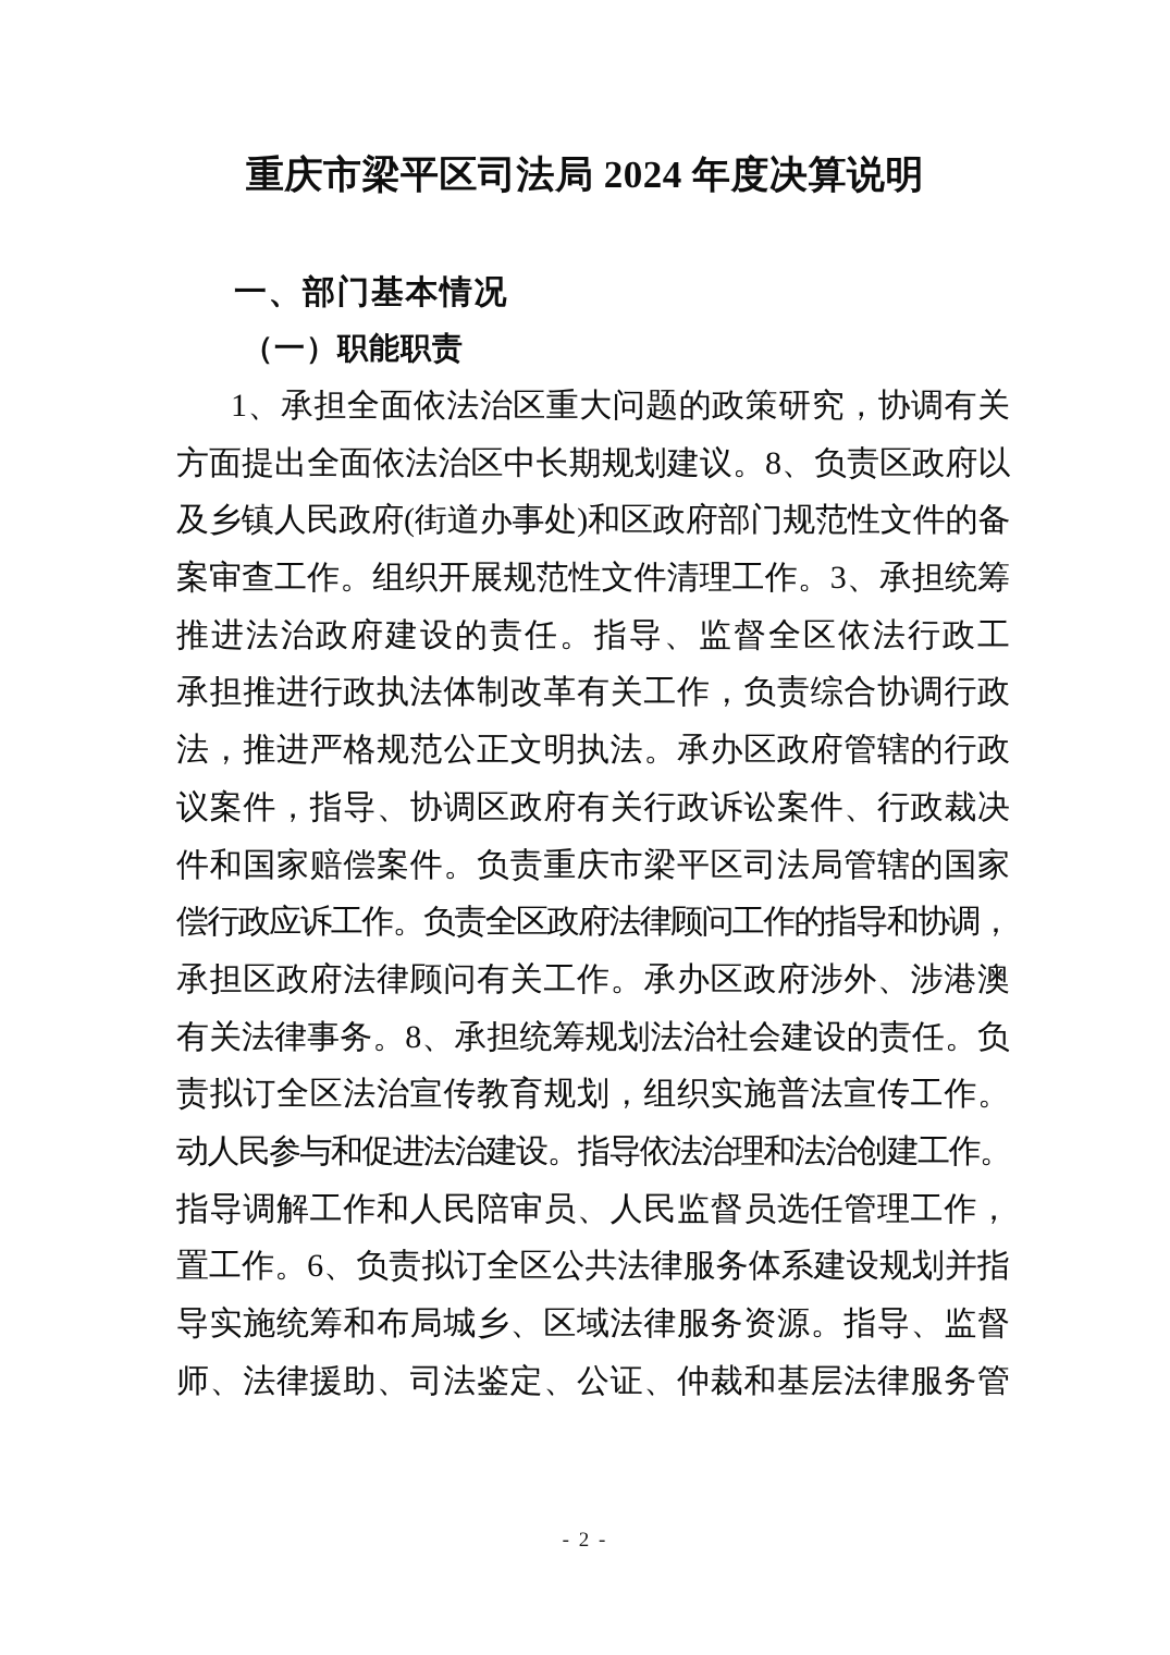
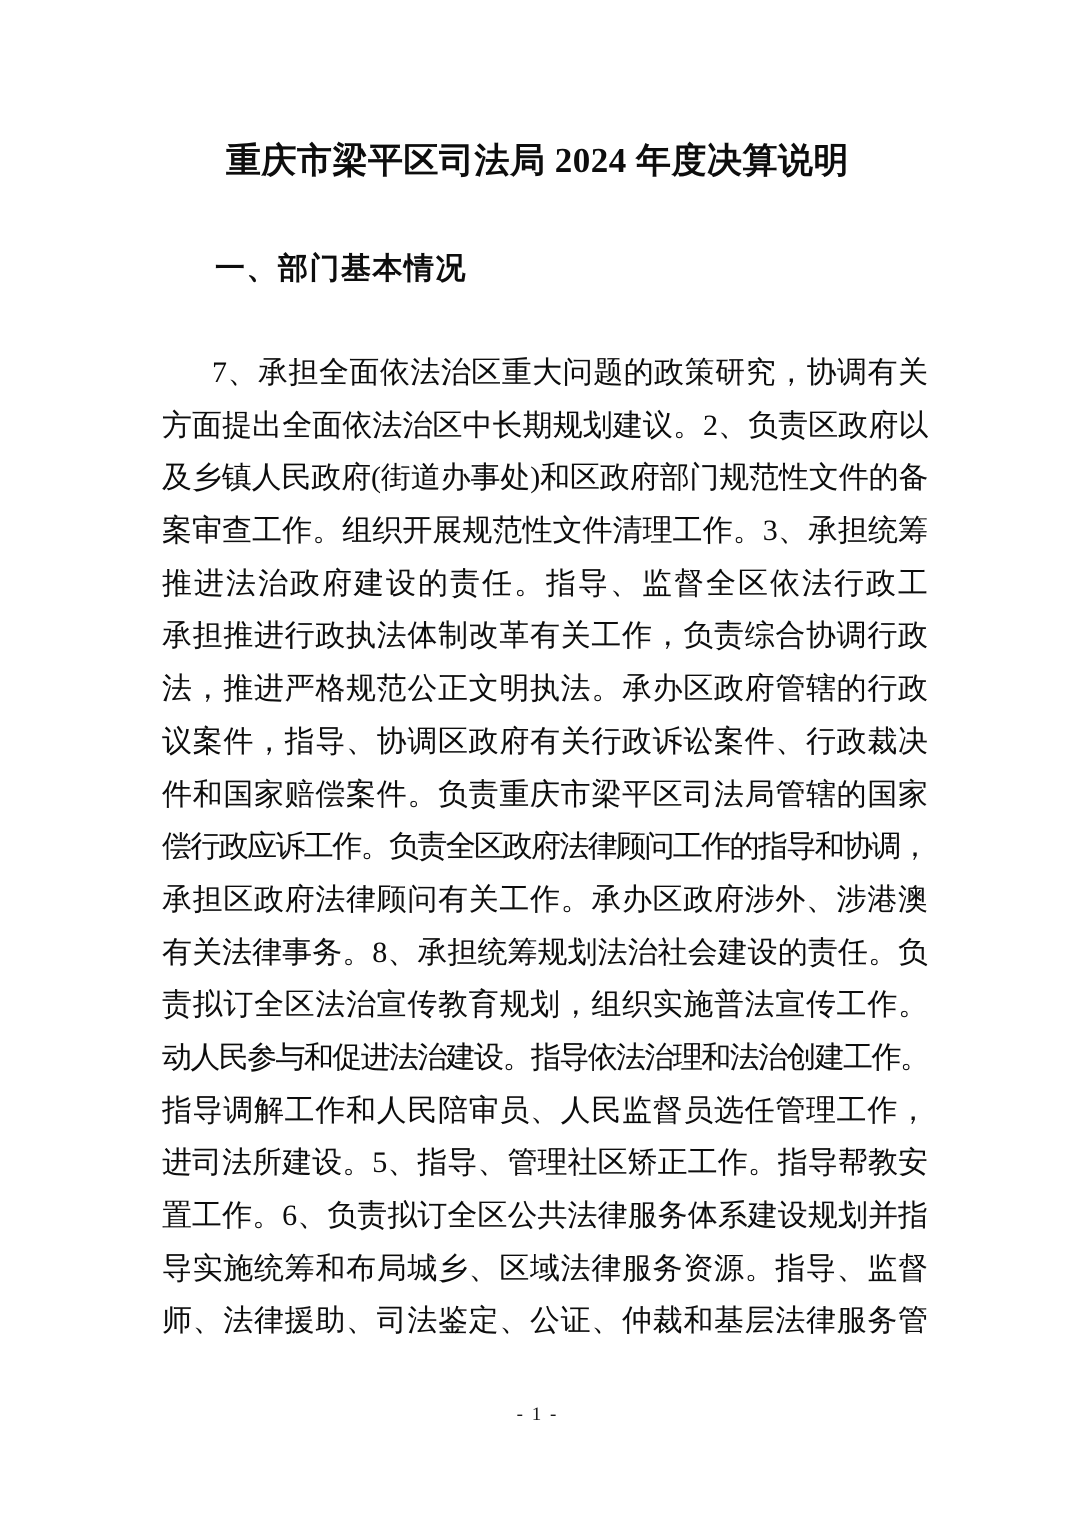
  重庆市梁平区司法局 2024 年度决算说明
  一、部门基本情况
- （一）职能职责
- 1、承担全面依法治区重大问题的政策研究，协调有关
+ 7、承担全面依法治区重大问题的政策研究，协调有关
- 方面提出全面依法治区中长期规划建议。8、负责区政府以
+ 方面提出全面依法治区中长期规划建议。2、负责区政府以
  及乡镇人民政府(街道办事处)和区政府部门规范性文件的备
  案审查工作。组织开展规范性文件清理工作。3、承担统筹
  推进法治政府建设的责任。指导、监督全区依法行政工
  承担推进行政执法体制改革有关工作，负责综合协调行政
  法，推进严格规范公正文明执法。承办区政府管辖的行政
  议案件，指导、协调区政府有关行政诉讼案件、行政裁决
  件和国家赔偿案件。负责重庆市梁平区司法局管辖的国家
  偿行政应诉工作。负责全区政府法律顾问工作的指导和协调，
  承担区政府法律顾问有关工作。承办区政府涉外、涉港澳
  有关法律事务。8、承担统筹规划法治社会建设的责任。负
  责拟订全区法治宣传教育规划，组织实施普法宣传工作。
  动人民参与和促进法治建设。指导依法治理和法治创建工作。
  指导调解工作和人民陪审员、人民监督员选任管理工作，
+ 进司法所建设。5、指导、管理社区矫正工作。指导帮教安
  置工作。6、负责拟订全区公共法律服务体系建设规划并指
  导实施统筹和布局城乡、区域法律服务资源。指导、监督
  师、法律援助、司法鉴定、公证、仲裁和基层法律服务管
- - 2 -
+ - 1 -
